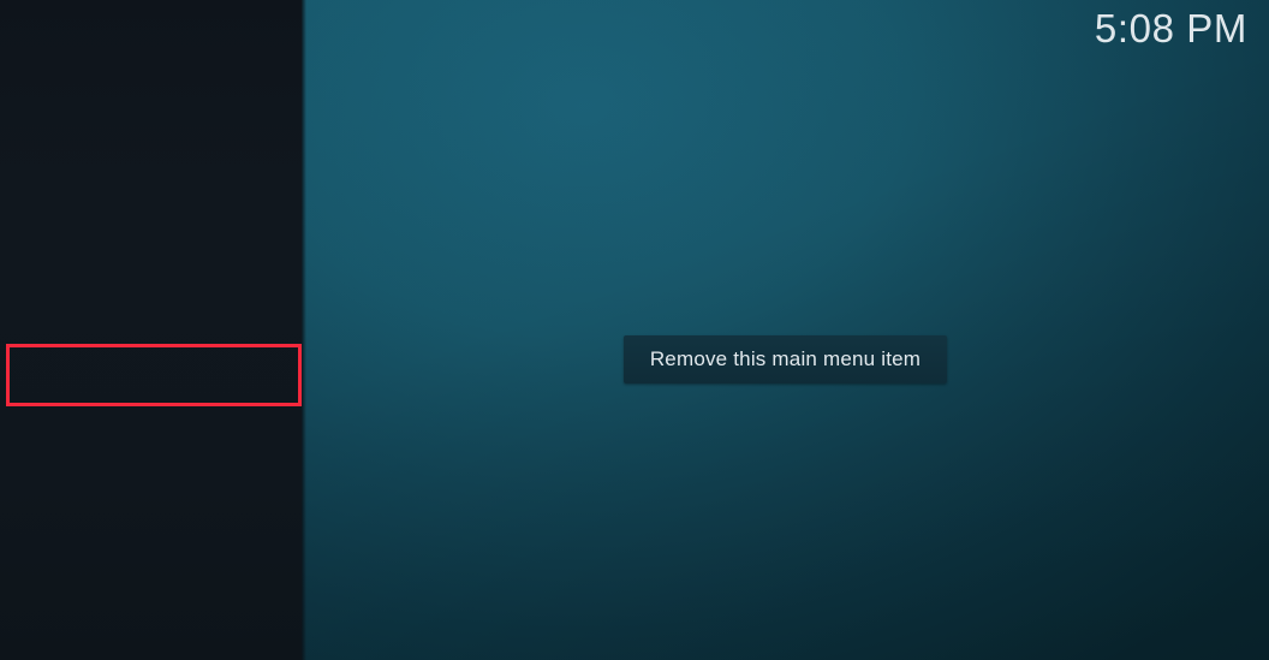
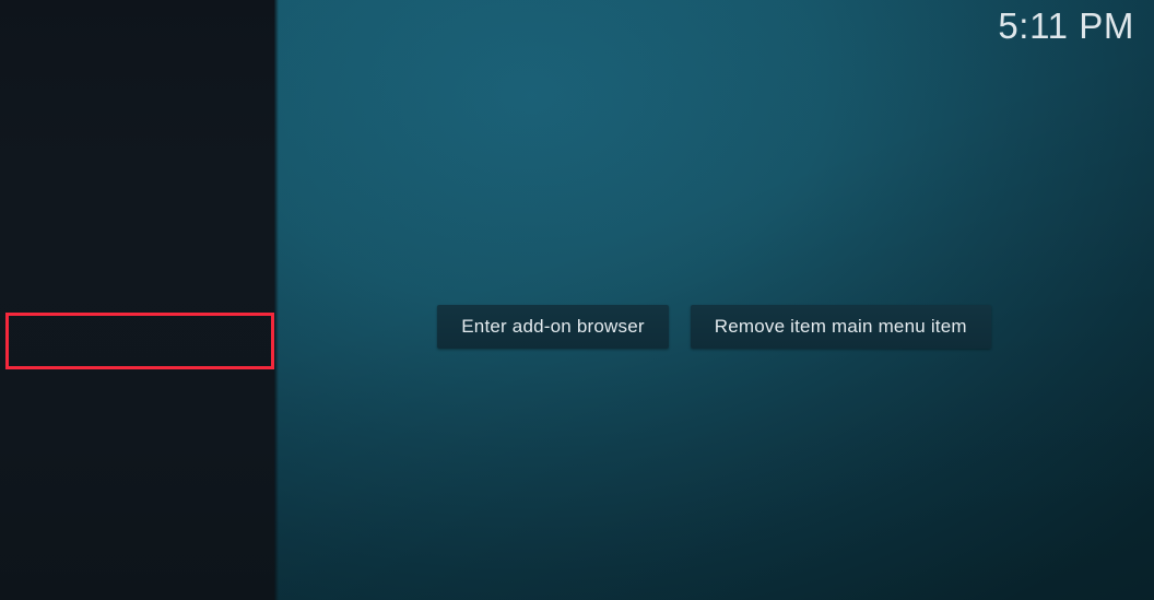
+ Enter add-on browser
- Remove this main menu item
+ Remove item main menu item
- 5:08 PM
+ 5:11 PM
